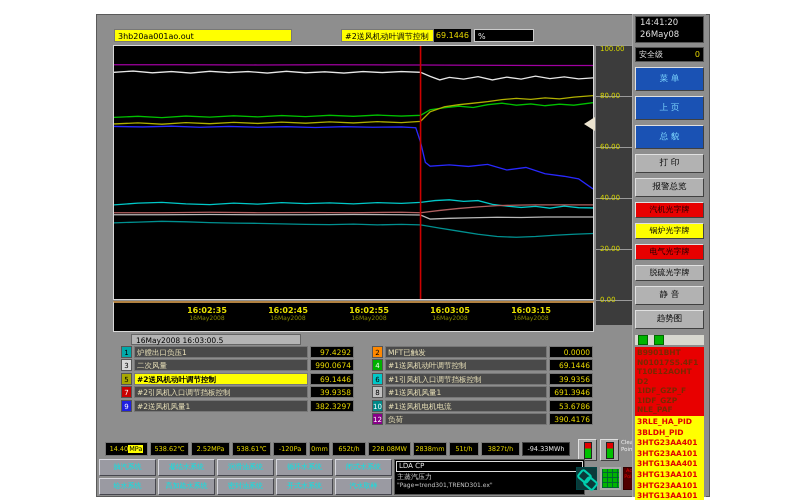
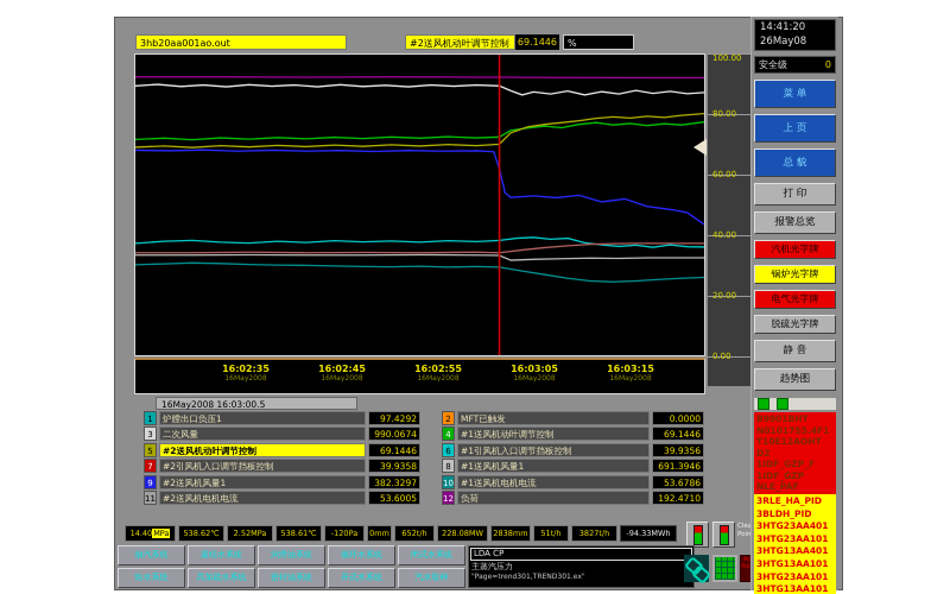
  3hb20aa001ao.out
  #2送风机动叶调节控制
  69.1446
  %
  100.00
  80.00
  60.00
  40.00
  20.00
  0.00
  16:02:35
  16:02:45
  16:02:55
  16:03:05
  16:03:15
  16May2008 16:03:00.5
  1
  炉膛出口负压1
  97.4292
  3
  二次风量
  990.0674
  5
  #2送风机动叶调节控制
  69.1446
  7
  #2引风机入口调节挡板控制
  39.9358
  9
  #2送风机风量1
  382.3297
+ 11
+ #2送风机电机电流
+ 53.6005
  2
  MFT已触发
  0.0000
  4
  #1送风机动叶调节控制
  69.1446
  6
  #1引风机入口调节挡板控制
  39.9356
  8
  #1送风机风量1
  691.3946
  10
  #1送风机电机电流
  53.6786
  12
  负荷
- 390.4176
+ 192.4710
  14.40 MPa
  538.62℃
  2.52MPa
  538.61℃
  -120Pa
  0mm
  652t/h
  228.08MW
  2838mm
  51t/h
  3827t/h
  -94.33MWh
  抽汽系统
  凝结水系统
  润滑油系统
  循环水系统
  闭式水系统
  给水系统
  高加疏水系统
  密封油系统
  开式水系统
  汽水取样
  LDA CP
  主蒸汽压力
  14:41:20
  26May08
  安全级
  0
  菜 单
  上 页
  总 貌
  打 印
  报警总览
  汽机光字牌
  锅炉光字牌
  电气光字牌
  脱硫光字牌
  静 音
  趋势图
  B9901BHT
  N01017S5.4F1
  T10E12AOHT
  D2
  1IDF_GZP_F
  1IDF_GZP
  NLE_PAF
  3RLE_HA_PID
  3BLDH_PID
  3HTG23AA401
  3HTG23AA101
  3HTG13AA401
  3HTG13AA101
  3HTG23AA101
  3HTG13AA101
